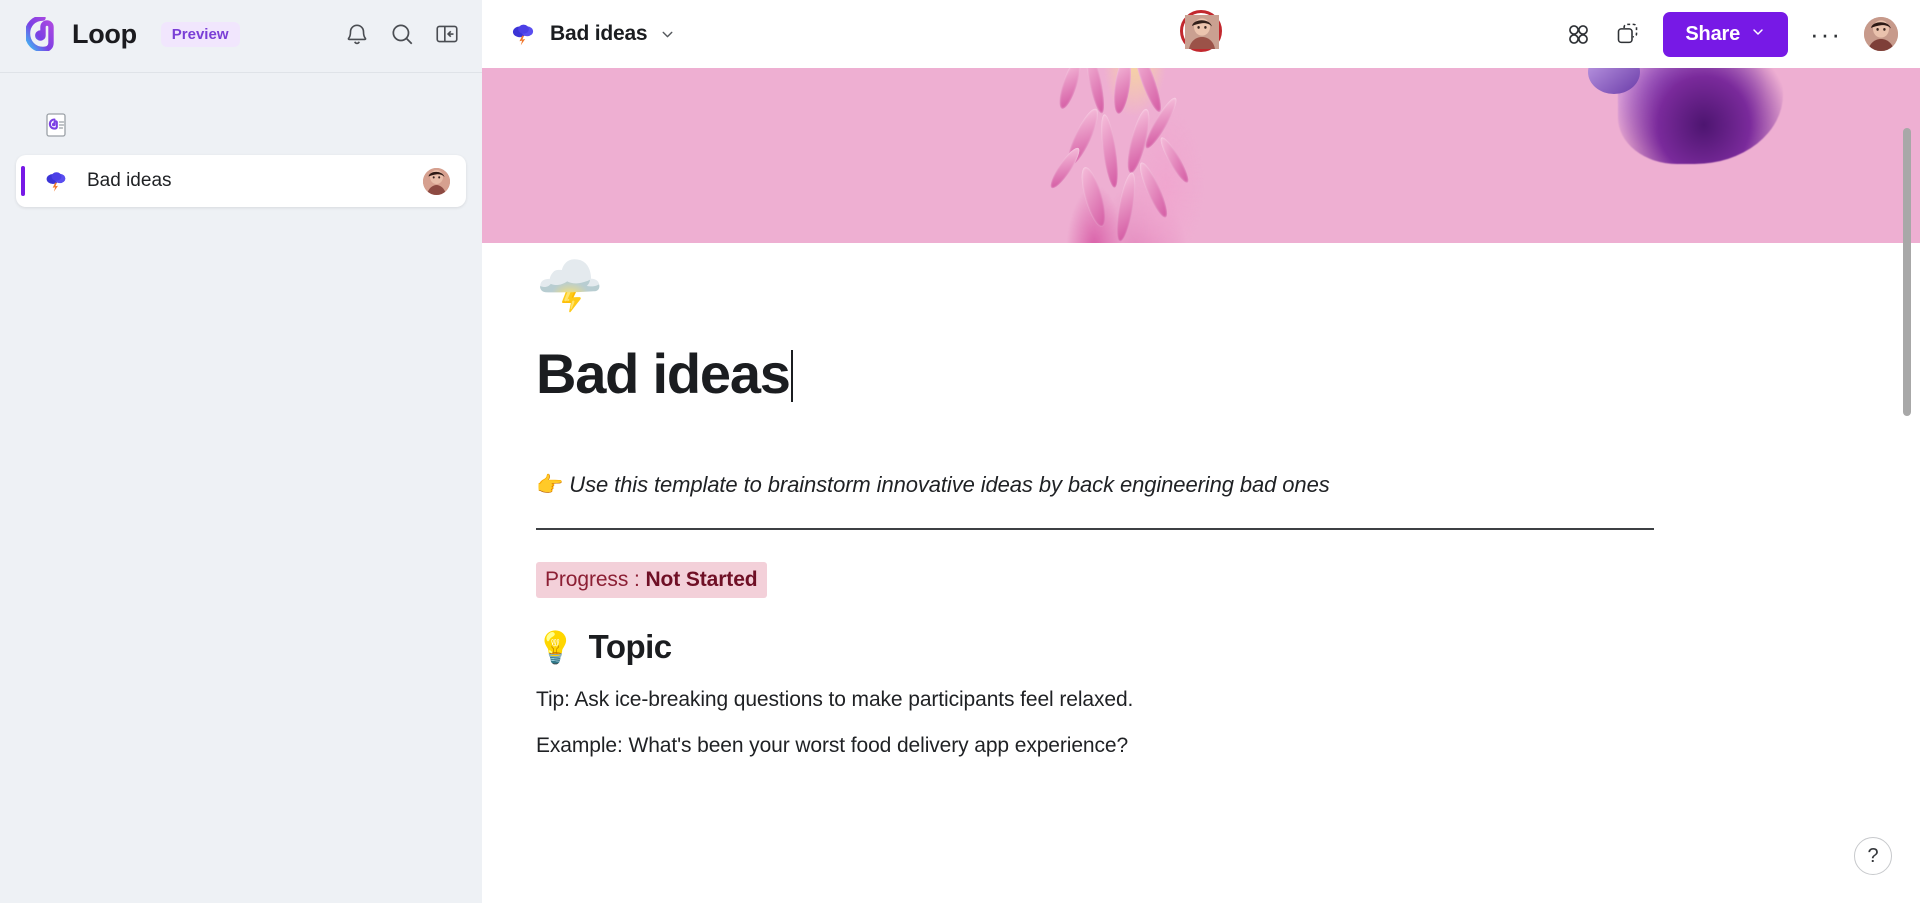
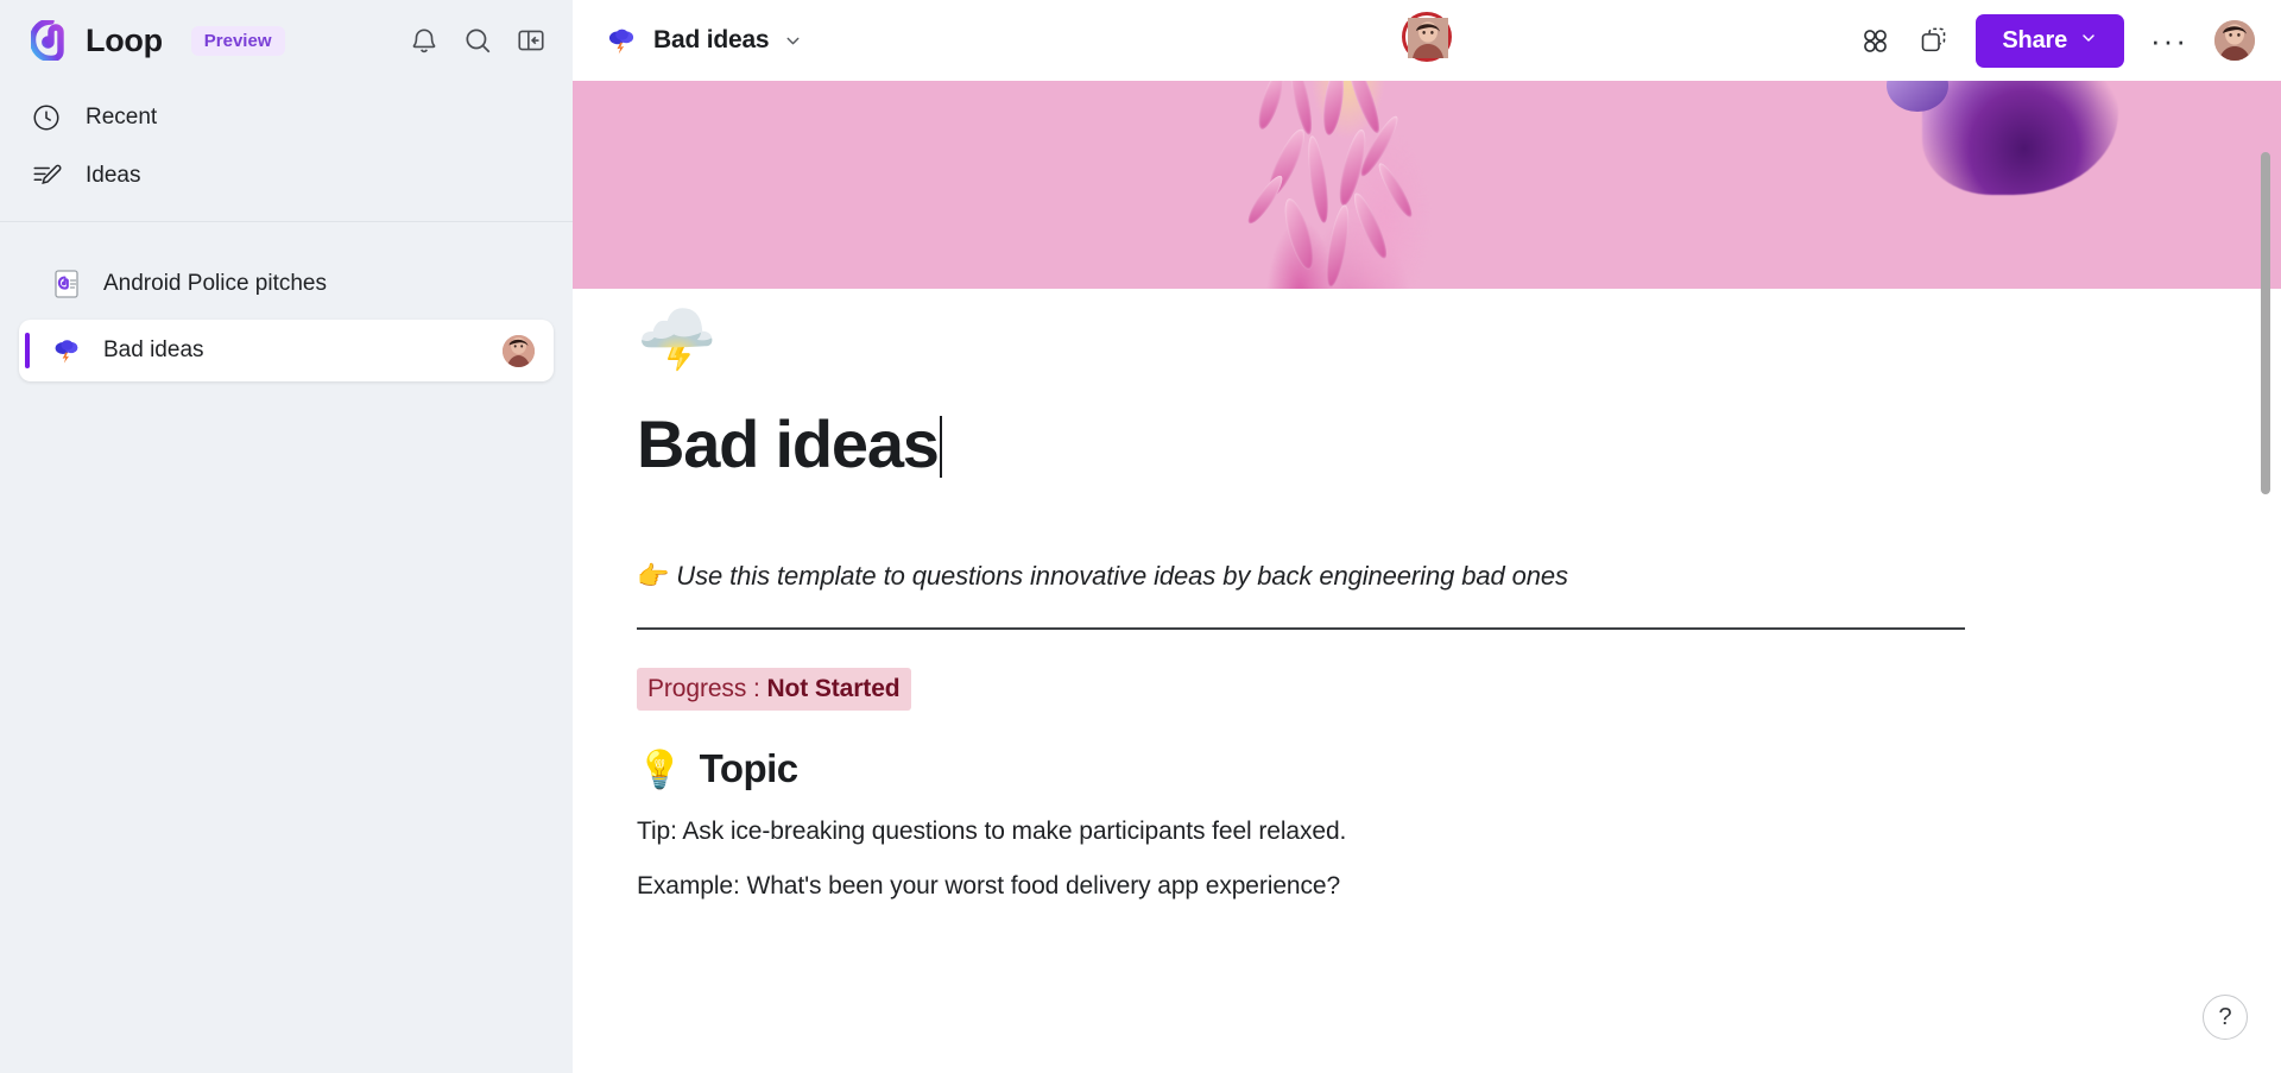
  Loop
  Preview
+ Recent
+ Ideas
+ Android Police pitches
  Bad ideas
  Bad ideas
  Share
  ···
  🌩️
  Bad ideas
- 👉 Use this template to brainstorm innovative ideas by back engineering bad ones
+ 👉 Use this template to questions innovative ideas by back engineering bad ones
  Progress : Not Started
  💡
  Topic
  Tip: Ask ice-breaking questions to make participants feel relaxed.
  Example: What's been your worst food delivery app experience?
  ?
